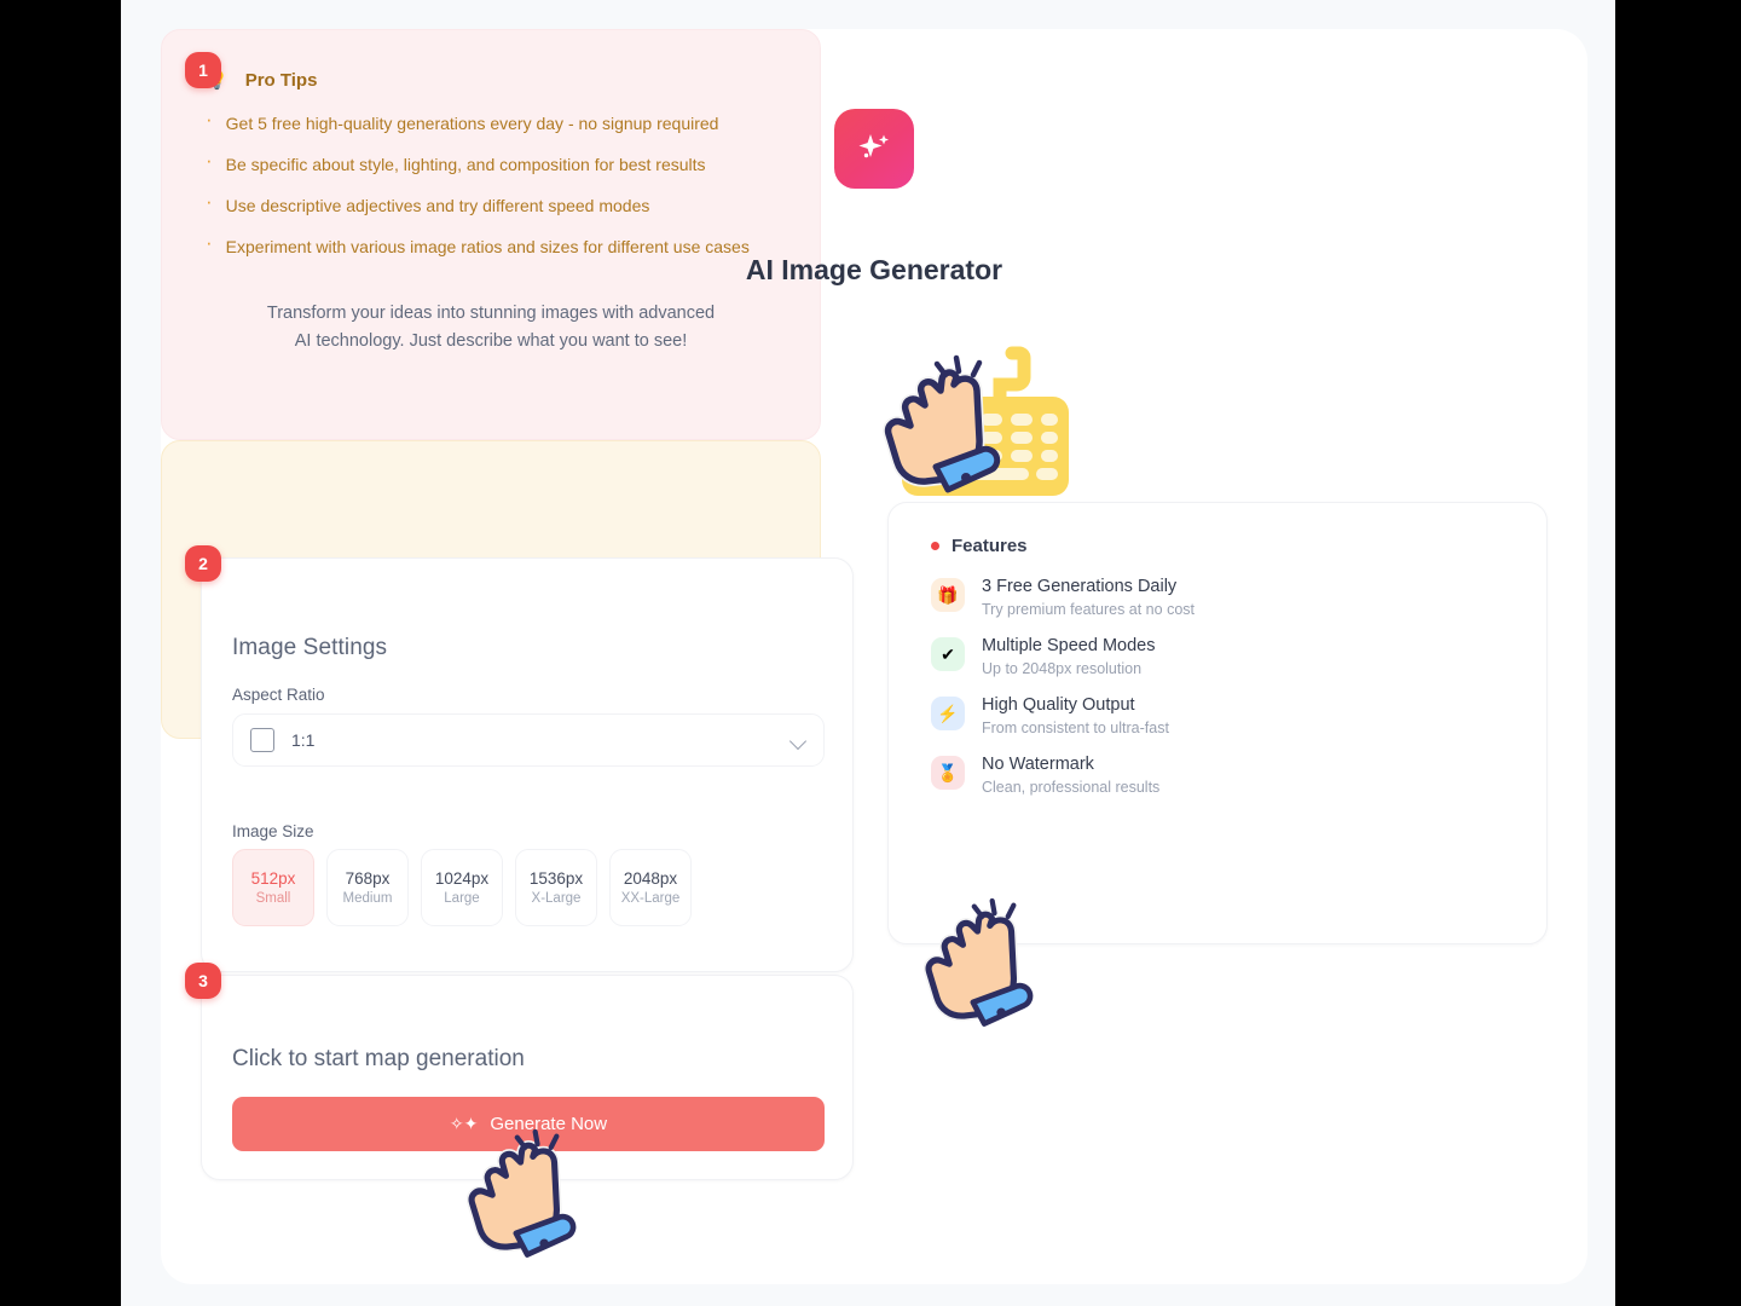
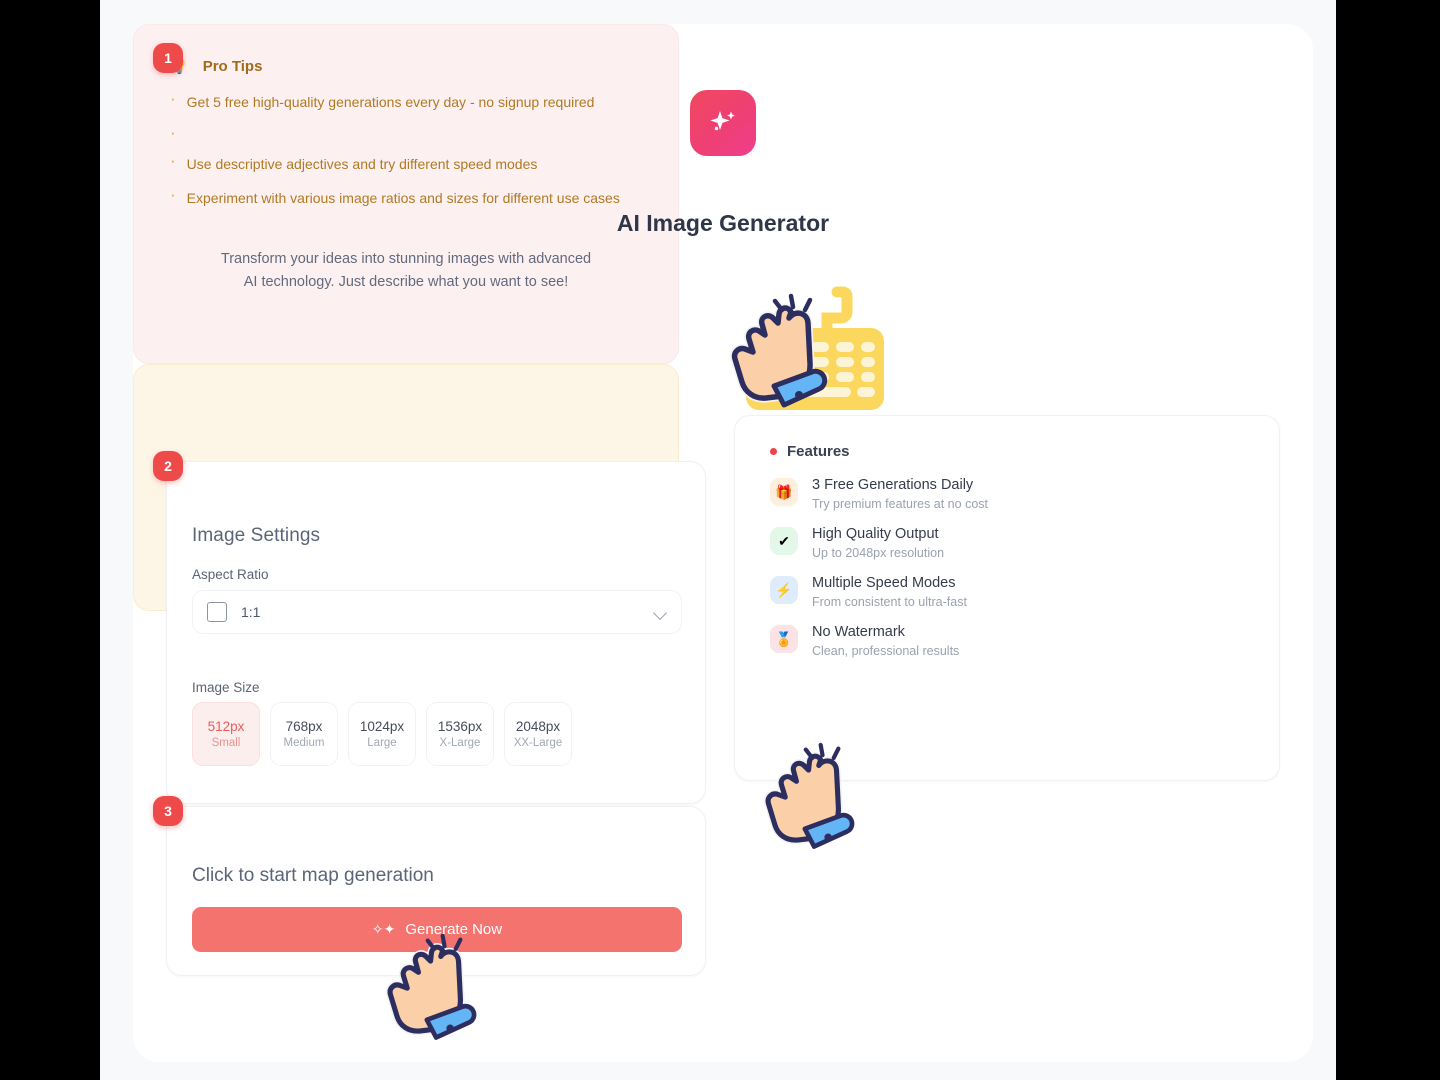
  1
  2
  Image Settings
  Aspect Ratio
  1:1
  Image Size
  512px
  Small
  768px
  Medium
  1024px
  Large
  1536px
  X-Large
  2048px
  XX-Large
  3
  Click to start map generation
  ✧✦
  Generate Now
  AI Image Generator
  Transform your ideas into stunning images with advanced AI technology. Just describe what you want to see!
  Features
  🎁
  3 Free Generations Daily
  Try premium features at no cost
  ✔
- Multiple Speed Modes
+ High Quality Output
  Up to 2048px resolution
  ⚡
- High Quality Output
+ Multiple Speed Modes
  From consistent to ultra-fast
  🏅
  No Watermark
  Clean, professional results
  Pro Tips
  ·
  Get 5 free high-quality generations every day - no signup required
  ·
- Be specific about style, lighting, and composition for best results
  ·
  Use descriptive adjectives and try different speed modes
  ·
  Experiment with various image ratios and sizes for different use cases
